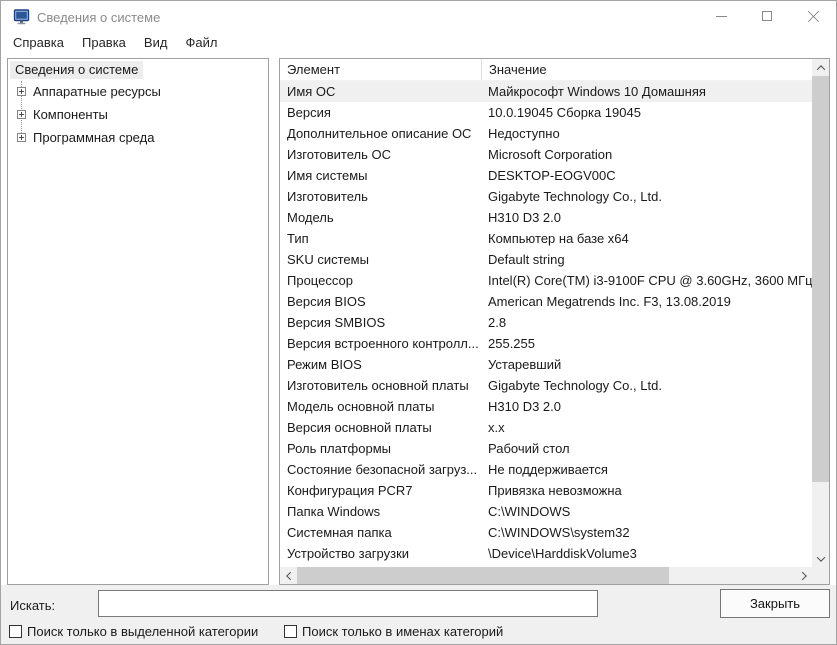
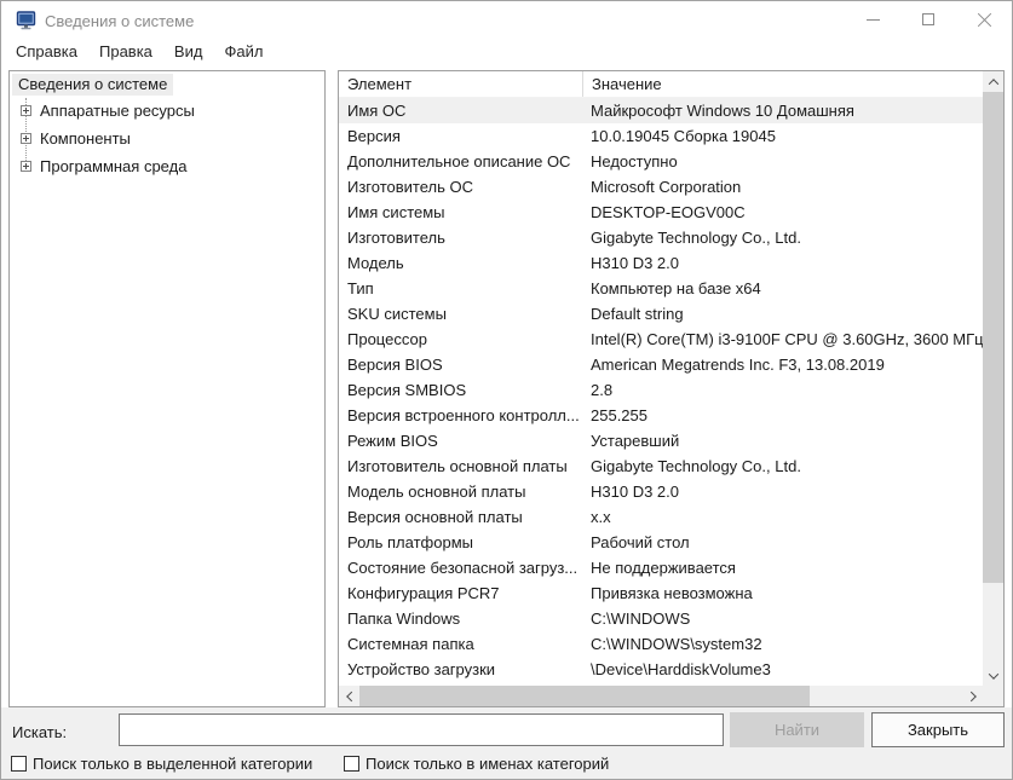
  Сведения о системе
  Справка
  Правка
  Вид
  Файл
  Сведения о системе
  Аппаратные ресурсы
  Компоненты
  Программная среда
  Элемент
  Значение
  Имя ОС
  Майкрософт Windows 10 Домашняя
  Версия
  10.0.19045 Сборка 19045
  Дополнительное описание ОС
  Недоступно
  Изготовитель ОС
  Microsoft Corporation
  Имя системы
  DESKTOP-EOGV00C
  Изготовитель
  Gigabyte Technology Co., Ltd.
  Модель
  H310 D3 2.0
  Тип
  Компьютер на базе x64
  SKU системы
  Default string
  Процессор
  Intel(R) Core(TM) i3-9100F CPU @ 3.60GHz, 3600 МГц
  Версия BIOS
  American Megatrends Inc. F3, 13.08.2019
  Версия SMBIOS
  2.8
  Версия встроенного контролл...
  255.255
  Режим BIOS
  Устаревший
  Изготовитель основной платы
  Gigabyte Technology Co., Ltd.
  Модель основной платы
  H310 D3 2.0
  Версия основной платы
  x.x
  Роль платформы
  Рабочий стол
  Состояние безопасной загруз...
  Не поддерживается
  Конфигурация PCR7
  Привязка невозможна
  Папка Windows
  C:\WINDOWS
  Системная папка
  C:\WINDOWS\system32
  Устройство загрузки
  \Device\HarddiskVolume3
  Искать:
+ Найти
  Закрыть
  Поиск только в выделенной категории
  Поиск только в именах категорий
